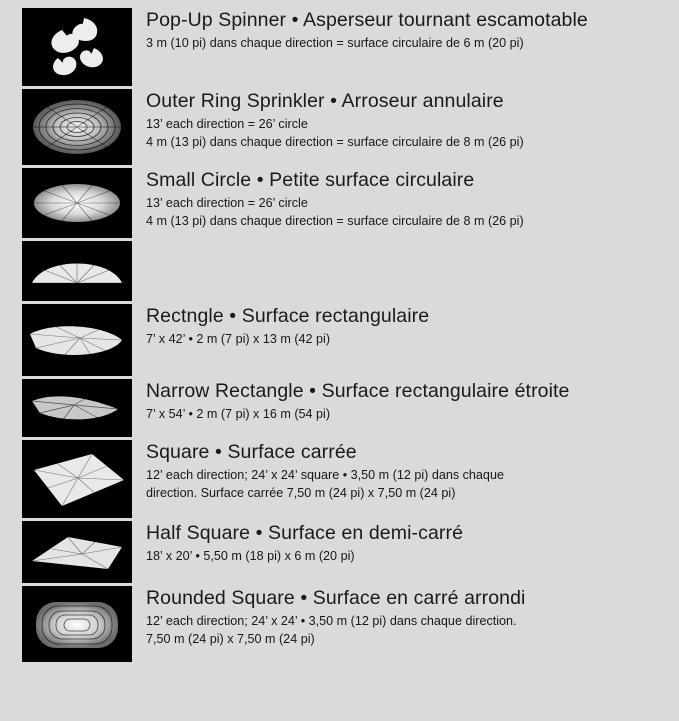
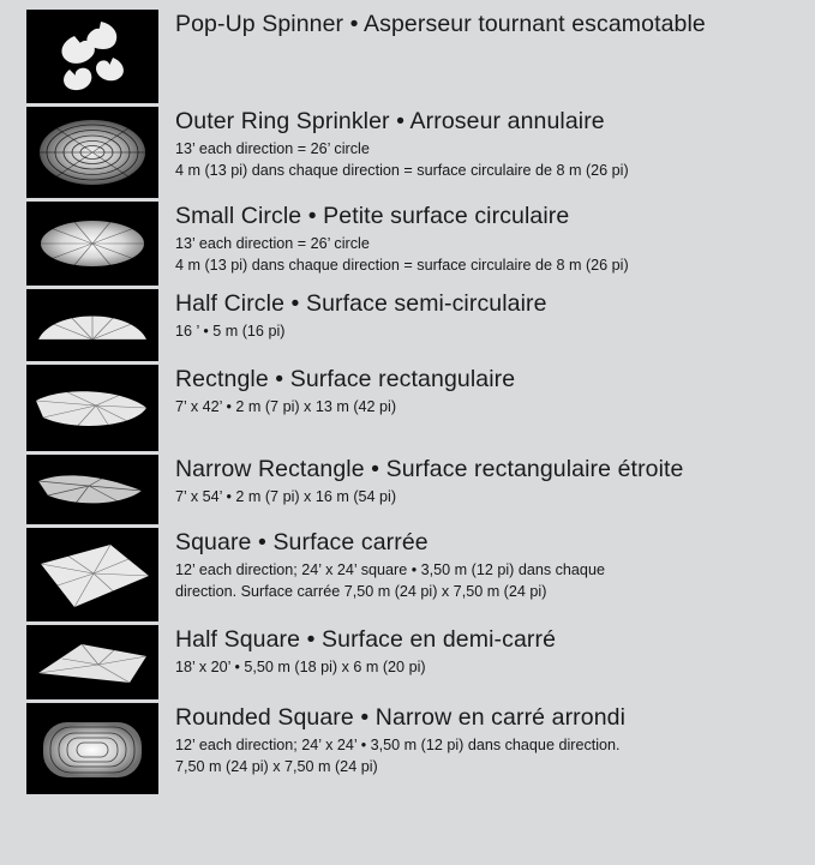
  Pop-Up Spinner • Asperseur tournant escamotable
- 3 m (10 pi) dans chaque direction = surface circulaire de 6 m (20 pi)
  Outer Ring Sprinkler • Arroseur annulaire
  13’ each direction = 26’ circle
  4 m (13 pi) dans chaque direction = surface circulaire de 8 m (26 pi)
  Small Circle • Petite surface circulaire
  13’ each direction = 26’ circle
  4 m (13 pi) dans chaque direction = surface circulaire de 8 m (26 pi)
+ Half Circle • Surface semi-circulaire
+ 16 ’ • 5 m (16 pi)
  Rectngle • Surface rectangulaire
  7’ x 42’ • 2 m (7 pi) x 13 m (42 pi)
  Narrow Rectangle • Surface rectangulaire étroite
  7’ x 54’ • 2 m (7 pi) x 16 m (54 pi)
  Square • Surface carrée
  12’ each direction; 24’ x 24’ square • 3,50 m (12 pi) dans chaque
  direction. Surface carrée 7,50 m (24 pi) x 7,50 m (24 pi)
  Half Square • Surface en demi-carré
  18’ x 20’ • 5,50 m (18 pi) x 6 m (20 pi)
- Rounded Square • Surface en carré arrondi
+ Rounded Square • Narrow en carré arrondi
  12’ each direction; 24’ x 24’ • 3,50 m (12 pi) dans chaque direction.
  7,50 m (24 pi) x 7,50 m (24 pi)
